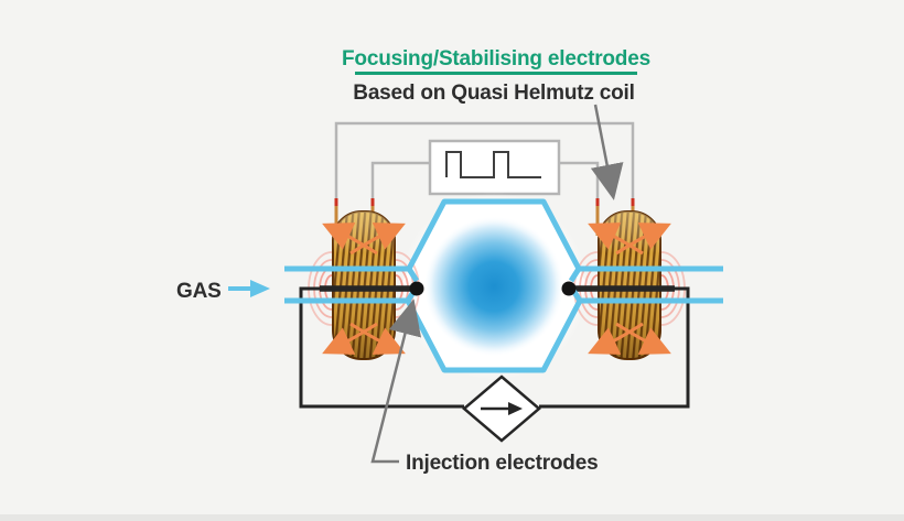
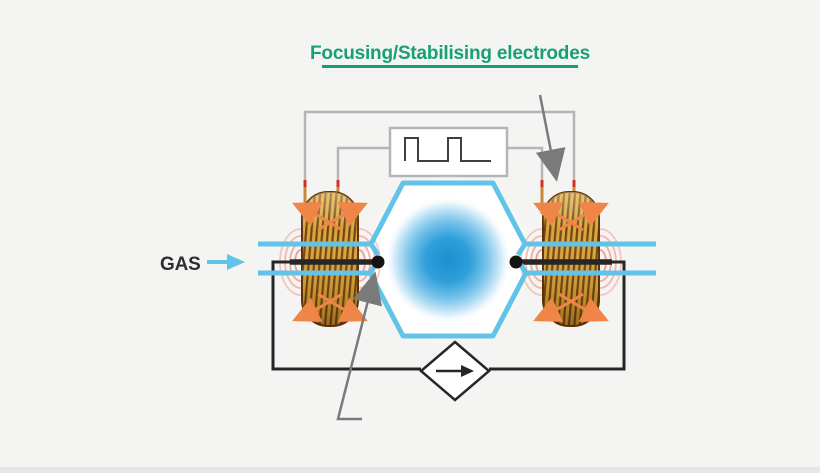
  GAS
  Focusing/Stabilising electrodes
- Based on Quasi Helmutz coil
- Injection electrodes
